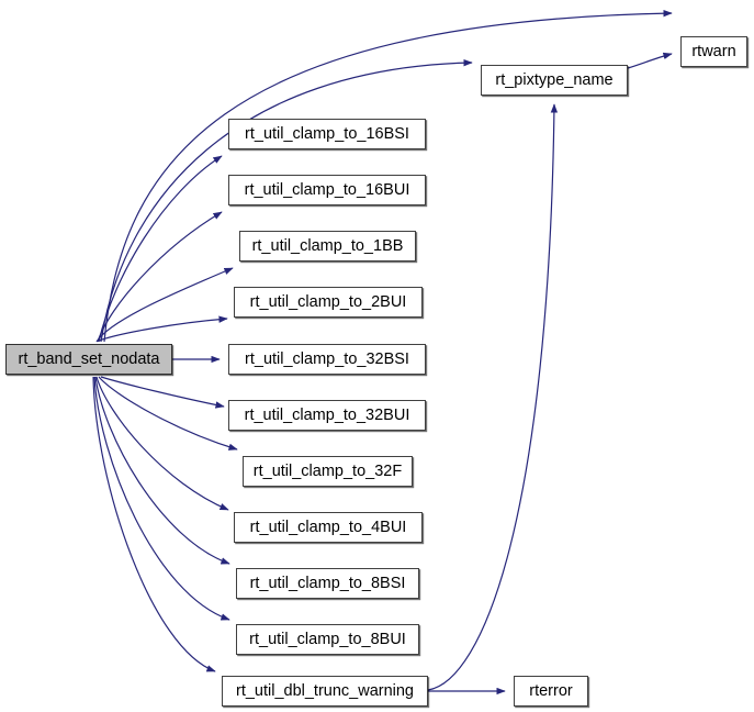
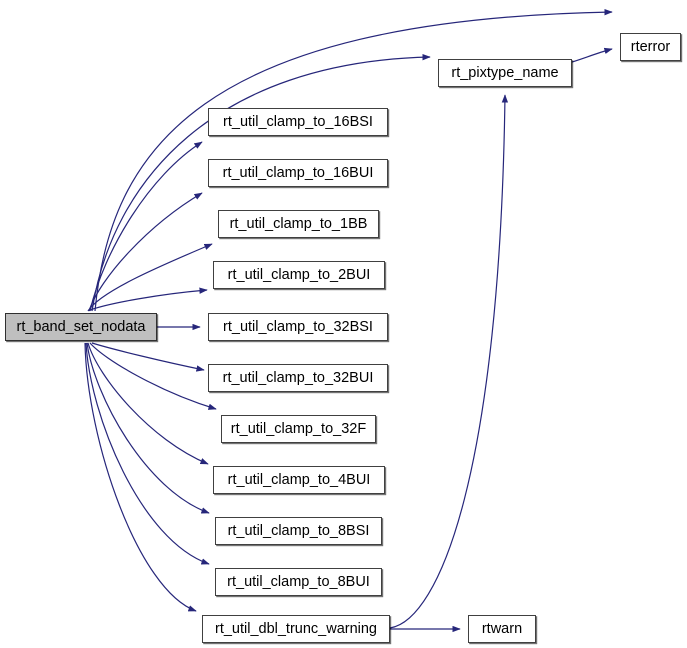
  rt_band_set_nodata
  rt_pixtype_name
- rtwarn
+ rterror
  rt_util_clamp_to_16BSI
  rt_util_clamp_to_16BUI
  rt_util_clamp_to_1BB
  rt_util_clamp_to_2BUI
  rt_util_clamp_to_32BSI
  rt_util_clamp_to_32BUI
  rt_util_clamp_to_32F
  rt_util_clamp_to_4BUI
  rt_util_clamp_to_8BSI
  rt_util_clamp_to_8BUI
  rt_util_dbl_trunc_warning
- rterror
+ rtwarn
